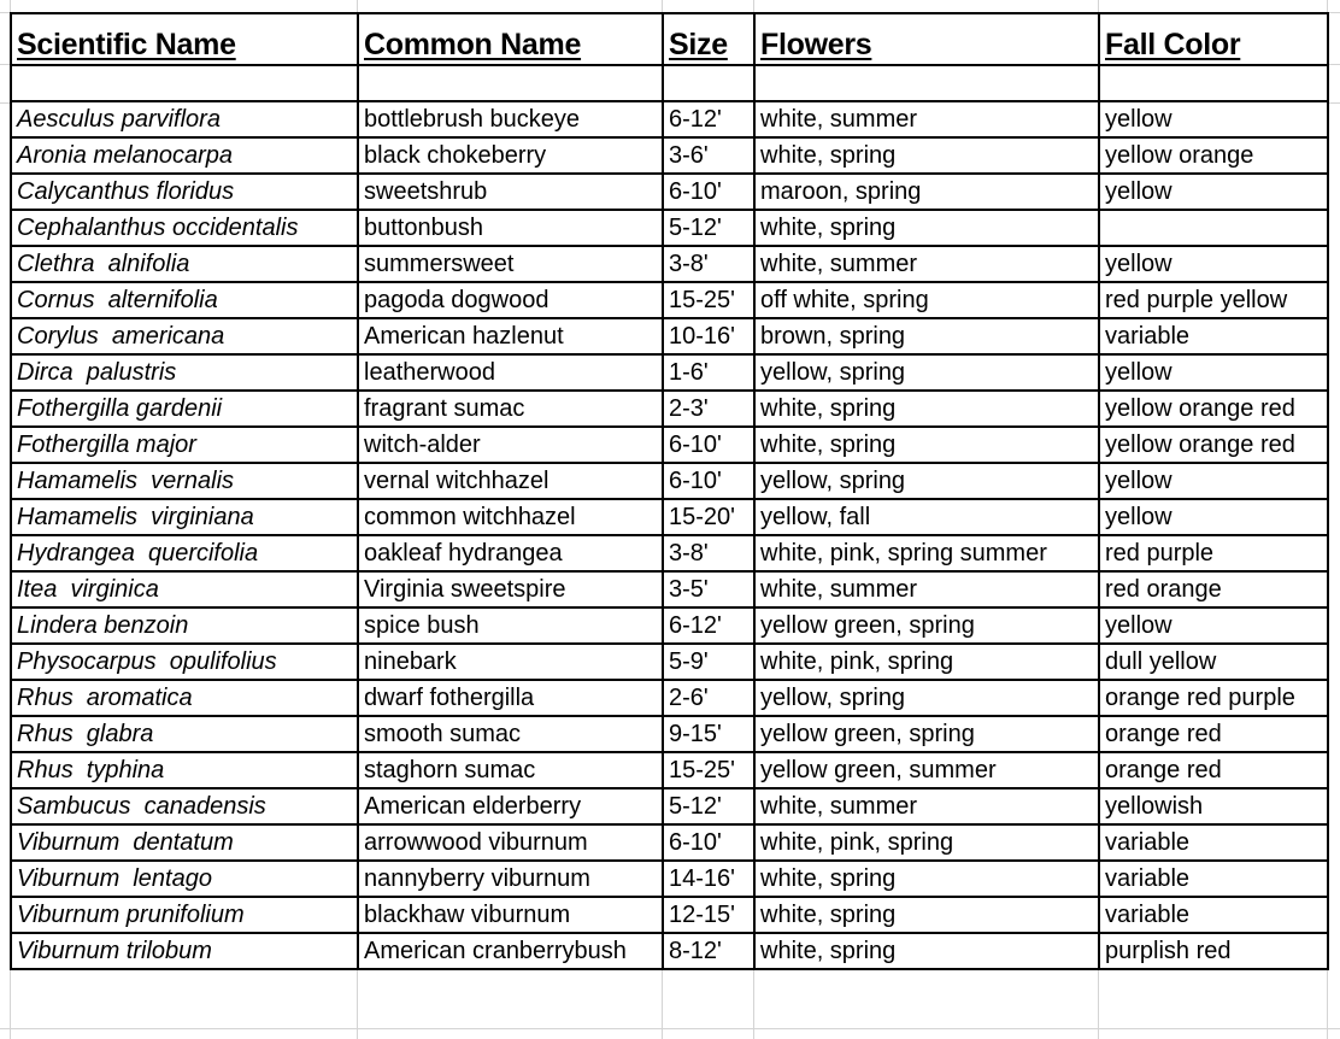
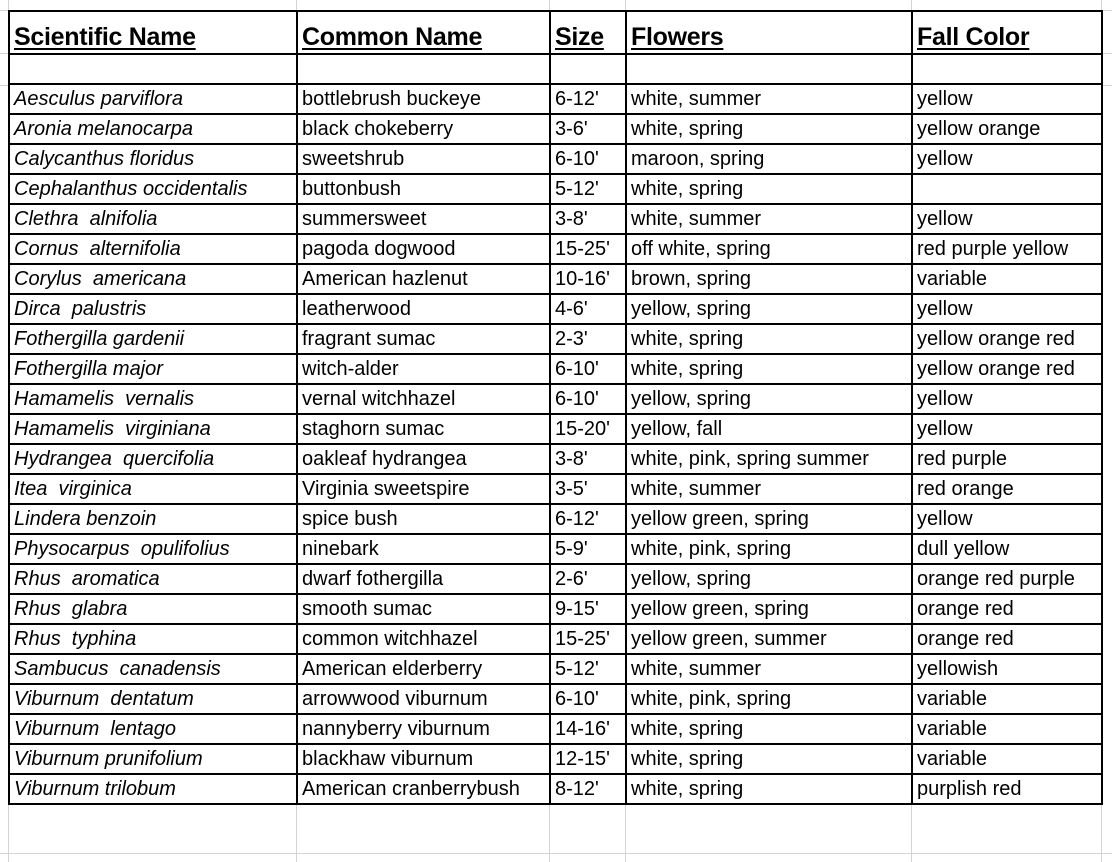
  Scientific Name	Common Name	Size	Flowers	Fall Color
  Aesculus parviflora	bottlebrush buckeye	6-12'	white, summer	yellow
  Aronia melanocarpa	black chokeberry	3-6'	white, spring	yellow orange
  Calycanthus floridus	sweetshrub	6-10'	maroon, spring	yellow
  Cephalanthus occidentalis	buttonbush	5-12'	white, spring
  Clethra alnifolia	summersweet	3-8'	white, summer	yellow
  Cornus alternifolia	pagoda dogwood	15-25'	off white, spring	red purple yellow
  Corylus americana	American hazlenut	10-16'	brown, spring	variable
- Dirca palustris	leatherwood	1-6'	yellow, spring	yellow
+ Dirca palustris	leatherwood	4-6'	yellow, spring	yellow
  Fothergilla gardenii	fragrant sumac	2-3'	white, spring	yellow orange red
  Fothergilla major	witch-alder	6-10'	white, spring	yellow orange red
  Hamamelis vernalis	vernal witchhazel	6-10'	yellow, spring	yellow
- Hamamelis virginiana	common witchhazel	15-20'	yellow, fall	yellow
+ Hamamelis virginiana	staghorn sumac	15-20'	yellow, fall	yellow
  Hydrangea quercifolia	oakleaf hydrangea	3-8'	white, pink, spring summer	red purple
  Itea virginica	Virginia sweetspire	3-5'	white, summer	red orange
  Lindera benzoin	spice bush	6-12'	yellow green, spring	yellow
  Physocarpus opulifolius	ninebark	5-9'	white, pink, spring	dull yellow
  Rhus aromatica	dwarf fothergilla	2-6'	yellow, spring	orange red purple
  Rhus glabra	smooth sumac	9-15'	yellow green, spring	orange red
- Rhus typhina	staghorn sumac	15-25'	yellow green, summer	orange red
+ Rhus typhina	common witchhazel	15-25'	yellow green, summer	orange red
  Sambucus canadensis	American elderberry	5-12'	white, summer	yellowish
  Viburnum dentatum	arrowwood viburnum	6-10'	white, pink, spring	variable
  Viburnum lentago	nannyberry viburnum	14-16'	white, spring	variable
  Viburnum prunifolium	blackhaw viburnum	12-15'	white, spring	variable
  Viburnum trilobum	American cranberrybush	8-12'	white, spring	purplish red
